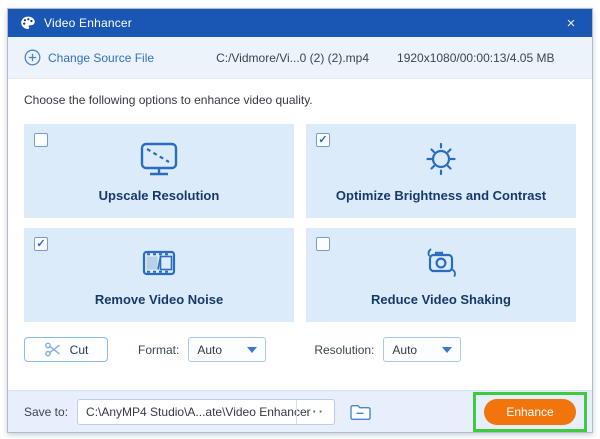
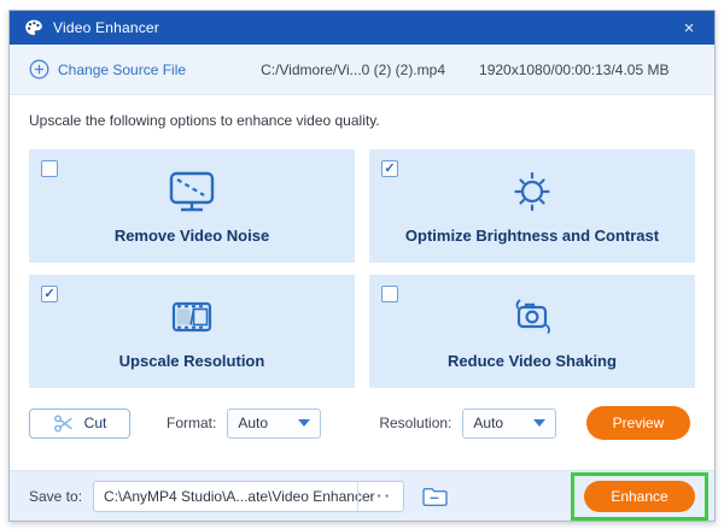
  Video Enhancer
  ×
  Change Source File
  C:/Vidmore/Vi...0 (2) (2).mp4
  1920x1080/00:00:13/4.05 MB
- Choose the following options to enhance video quality.
+ Upscale the following options to enhance video quality.
- Upscale Resolution
+ Remove Video Noise
  ✓
  Optimize Brightness and Contrast
  ✓
- Remove Video Noise
+ Upscale Resolution
  Reduce Video Shaking
  Cut
  Format:
  Auto
  Resolution:
  Auto
+ Preview
  Save to:
  C:\AnyMP4 Studio\A...ate\Video Enhan
  ···
  Enhance
